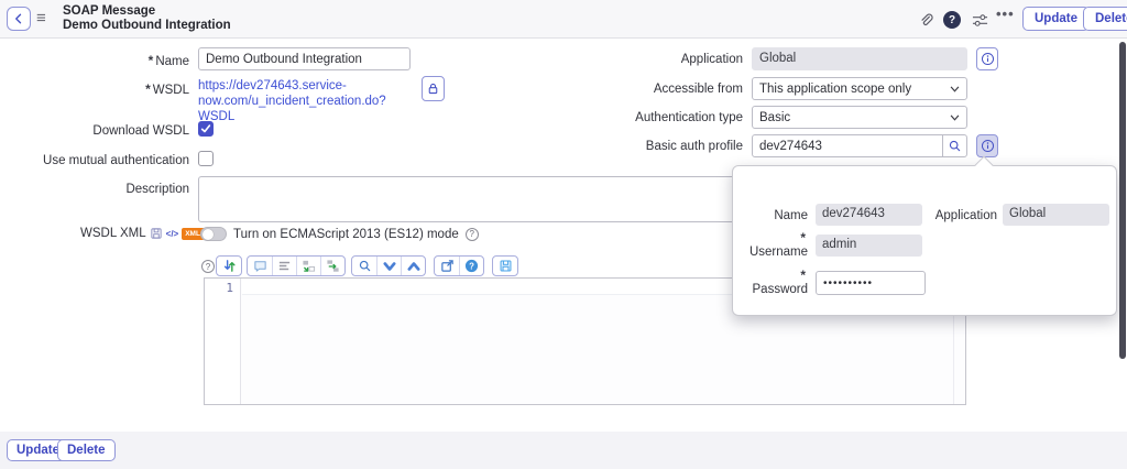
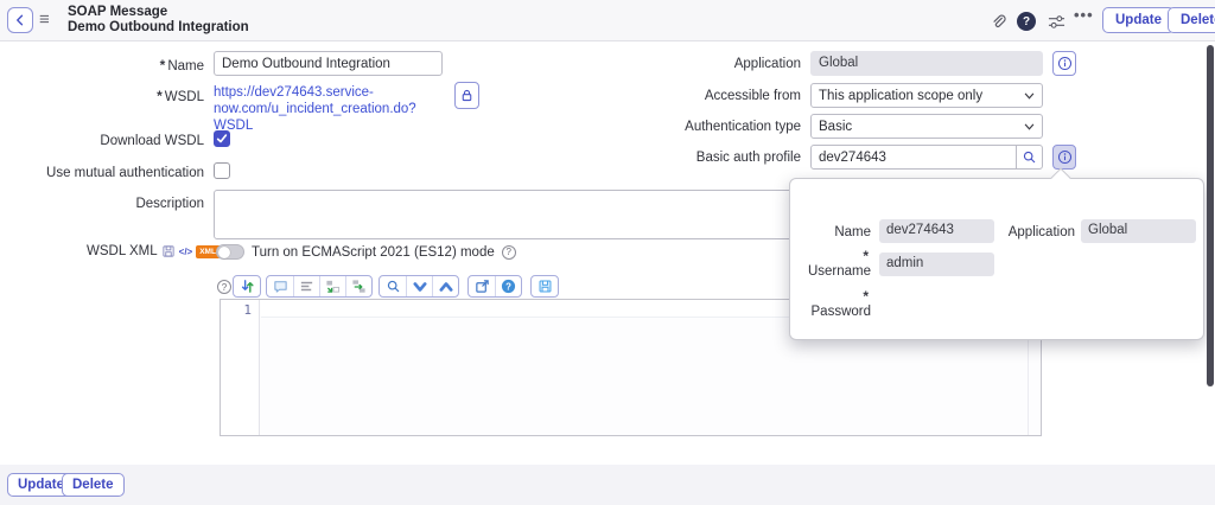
  ≡
  SOAP Message
  Demo Outbound Integration
  ?
  •••
  Update
  Delet
  * Name
  Demo Outbound Integration
  * WSDL
  https://dev274643.service-
  now.com/u_incident_creation.do?WSDL
  Download WSDL
  Use mutual authentication
  Description
  Application
  Global
  Accessible from
  This application scope only
  Authentication type
  Basic
  Basic auth profile
  dev274643
  WSDL XML
  </>
- Turn on ECMAScript 2013 (ES12) mode
+ Turn on ECMAScript 2021 (ES12) mode
  ?
  ?
  ?
  1
  Name
  dev274643
  Application
  Global
  *
  Username
  admin
  *
  Password
- ••••••••••
  Update
  Delete
